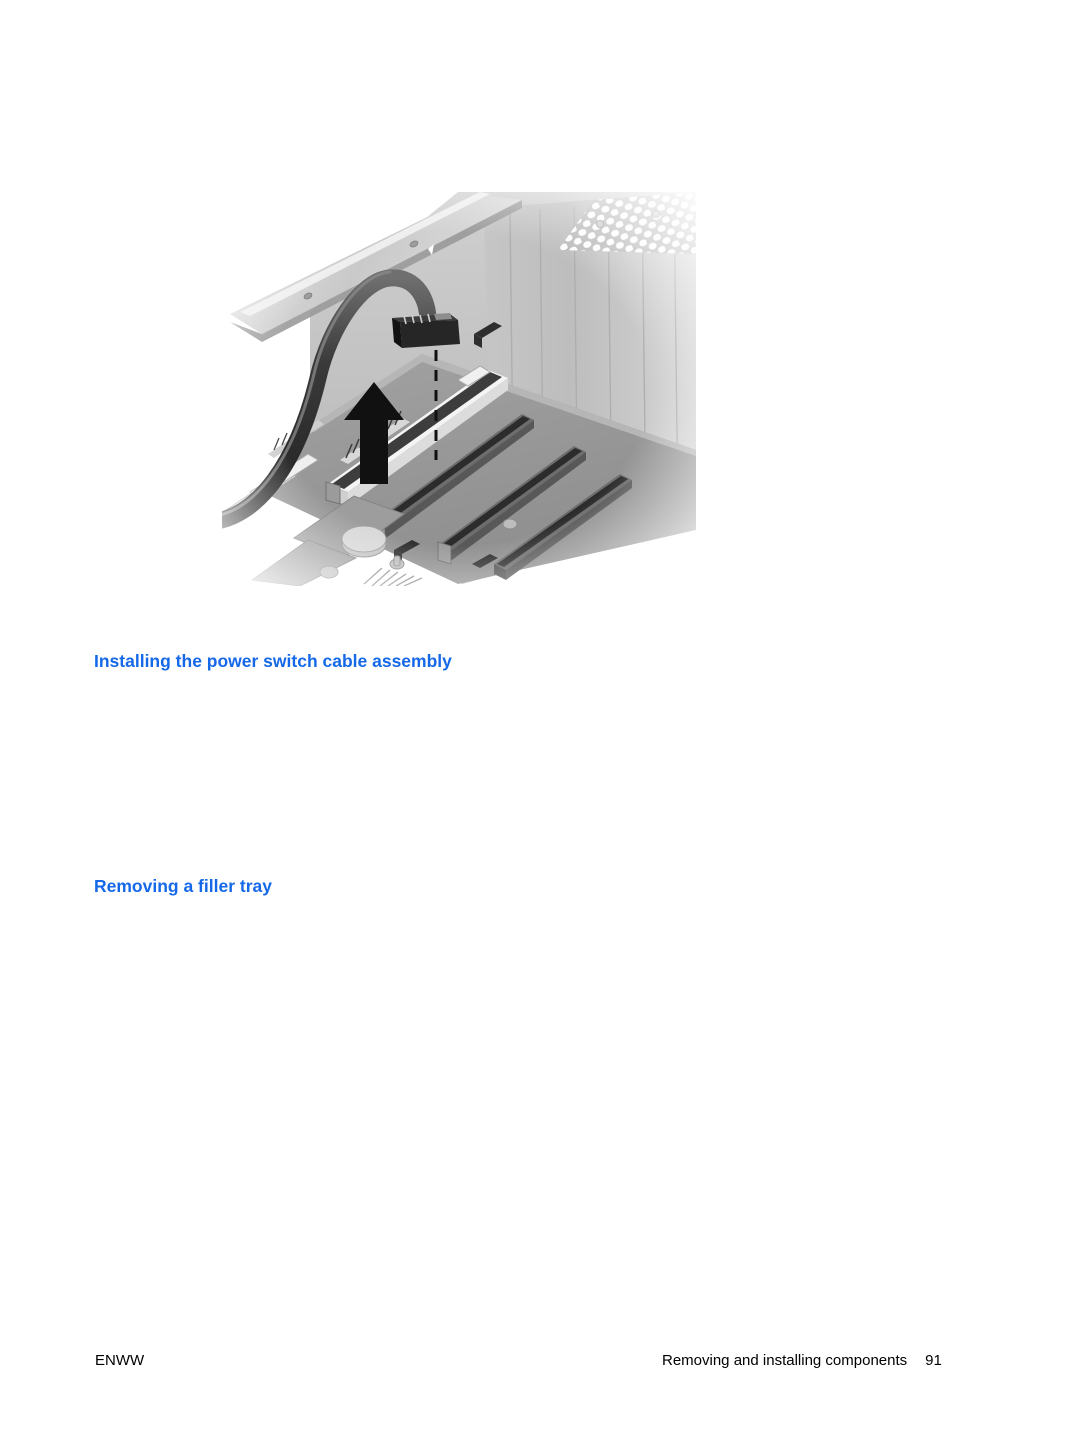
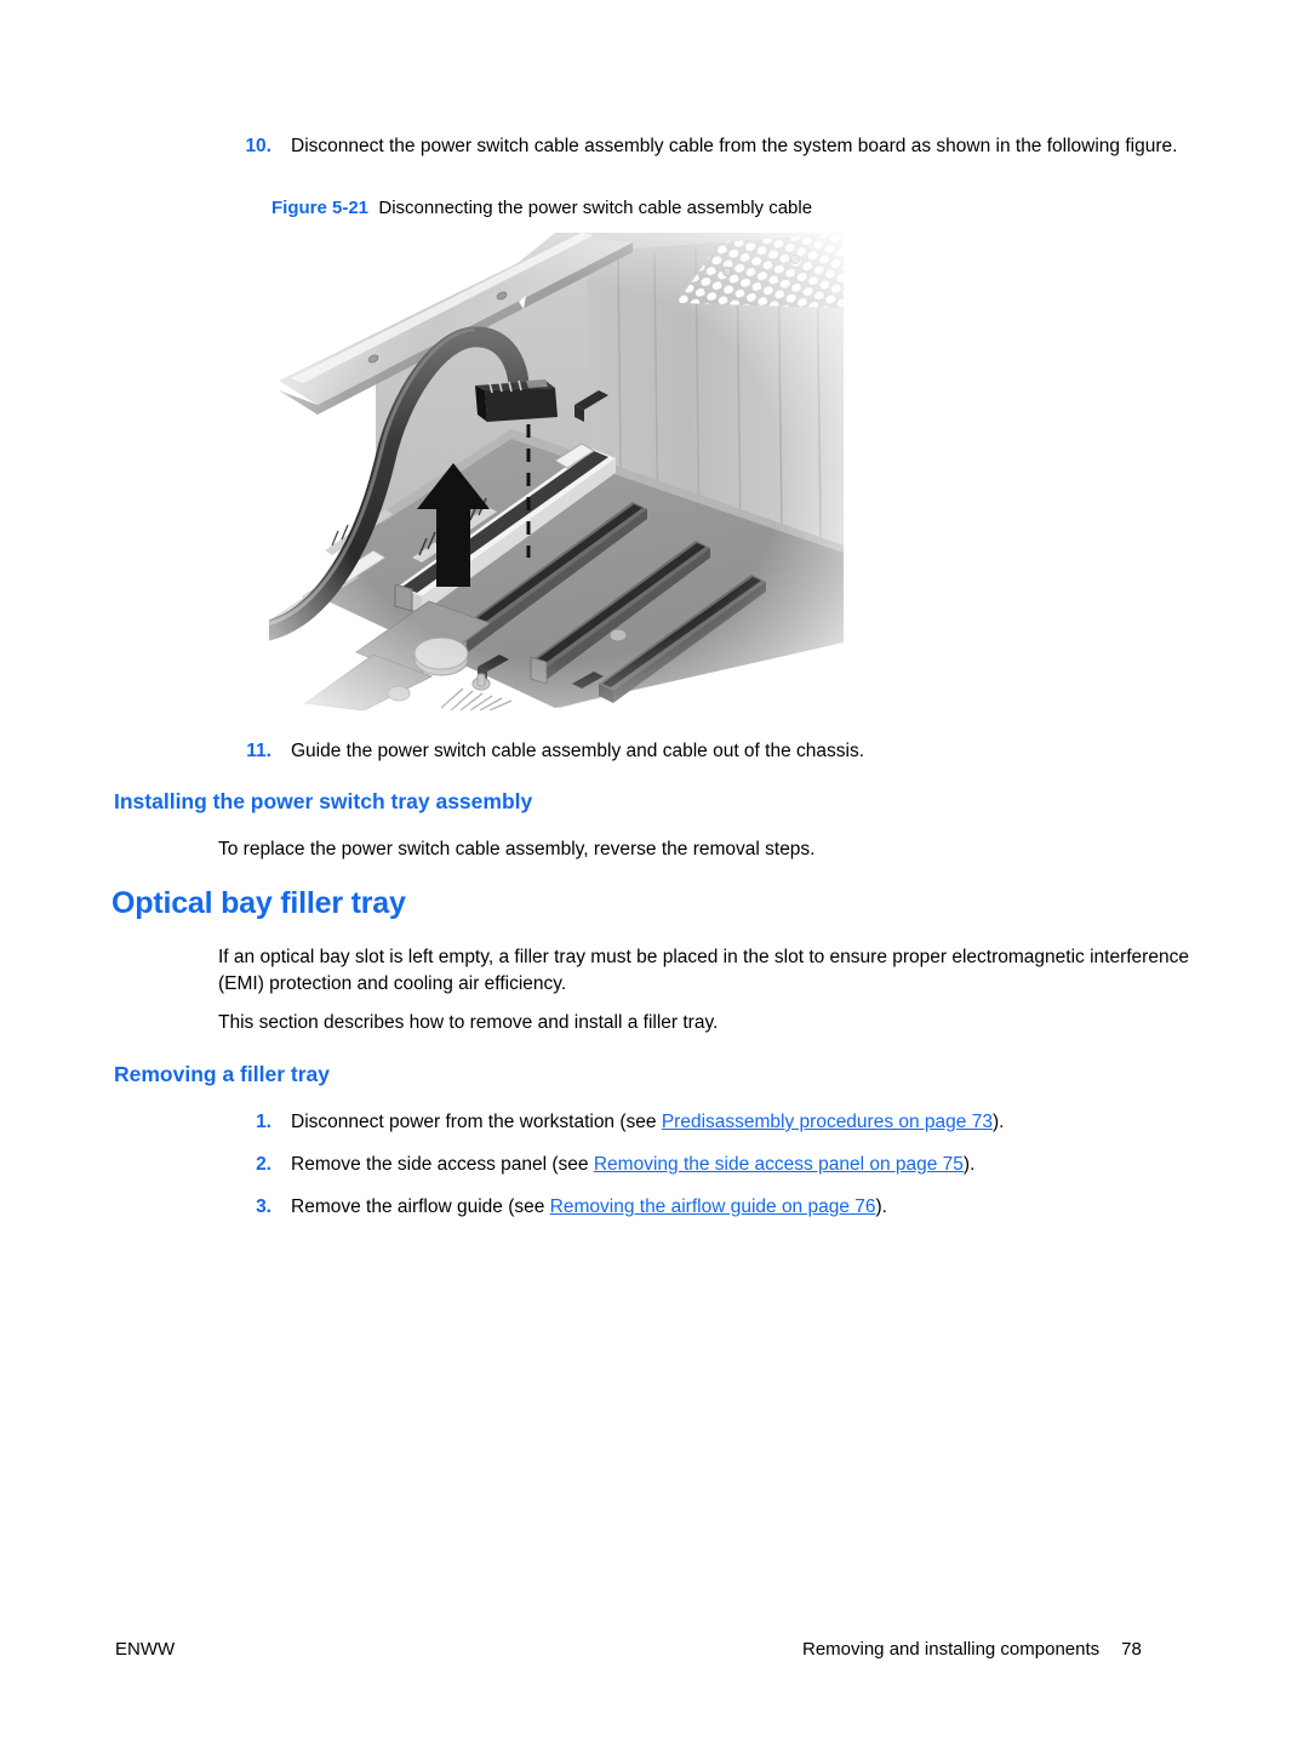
+ 10.
+ Disconnect the power switch cable assembly cable from the system board as shown in the following figure.
+ Figure 5-21 Disconnecting the power switch cable assembly cable
+ 11.
+ Guide the power switch cable assembly and cable out of the chassis.
- Installing the power switch cable assembly
+ Installing the power switch tray assembly
+ To replace the power switch cable assembly, reverse the removal steps.
+ Optical bay filler tray
+ If an optical bay slot is left empty, a filler tray must be placed in the slot to ensure proper electromagnetic interference (EMI) protection and cooling air efficiency.
+ This section describes how to remove and install a filler tray.
  Removing a filler tray
+ 1.
+ Disconnect power from the workstation (see Predisassembly procedures on page 73).
+ 2.
+ Remove the side access panel (see Removing the side access panel on page 75).
+ 3.
+ Remove the airflow guide (see Removing the airflow guide on page 76).
  ENWW
- Removing and installing components 91
+ Removing and installing components 78
